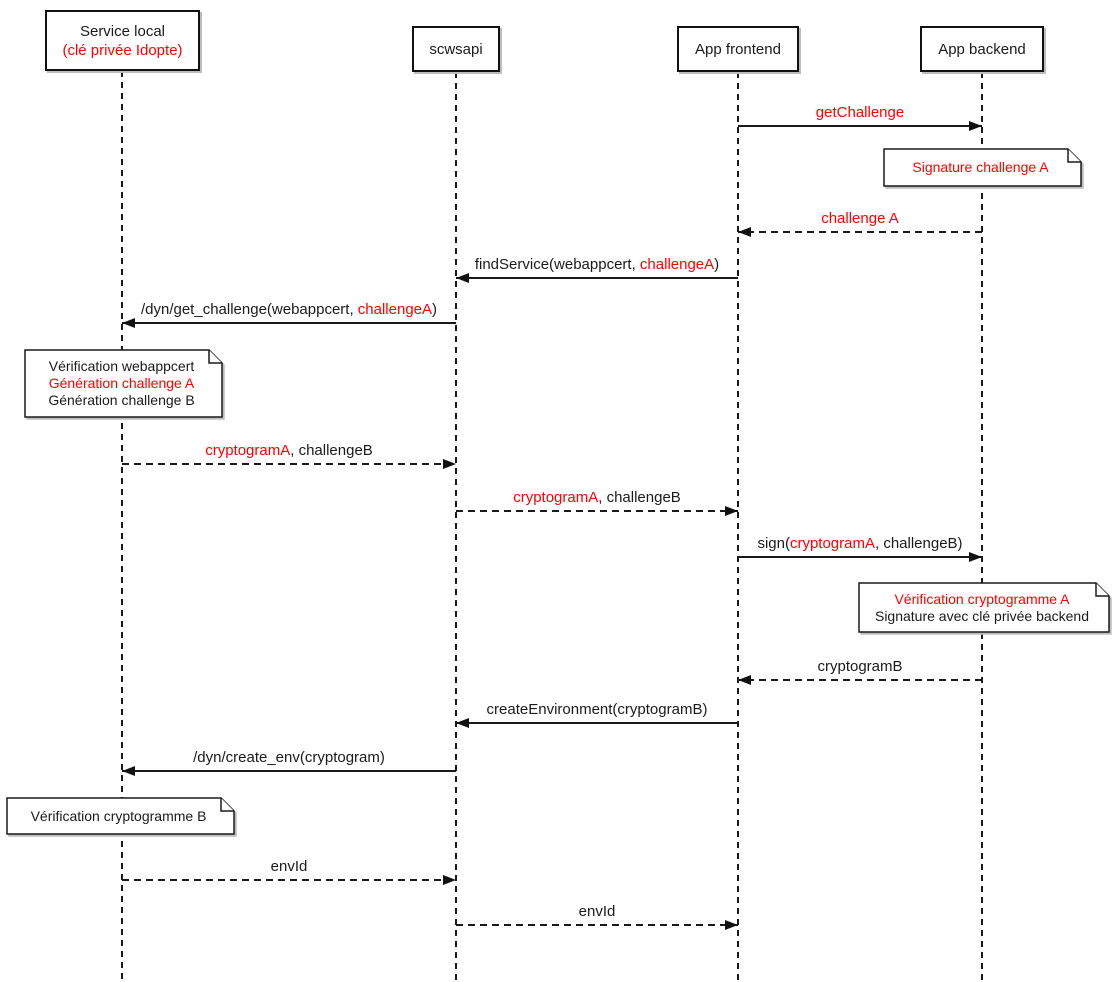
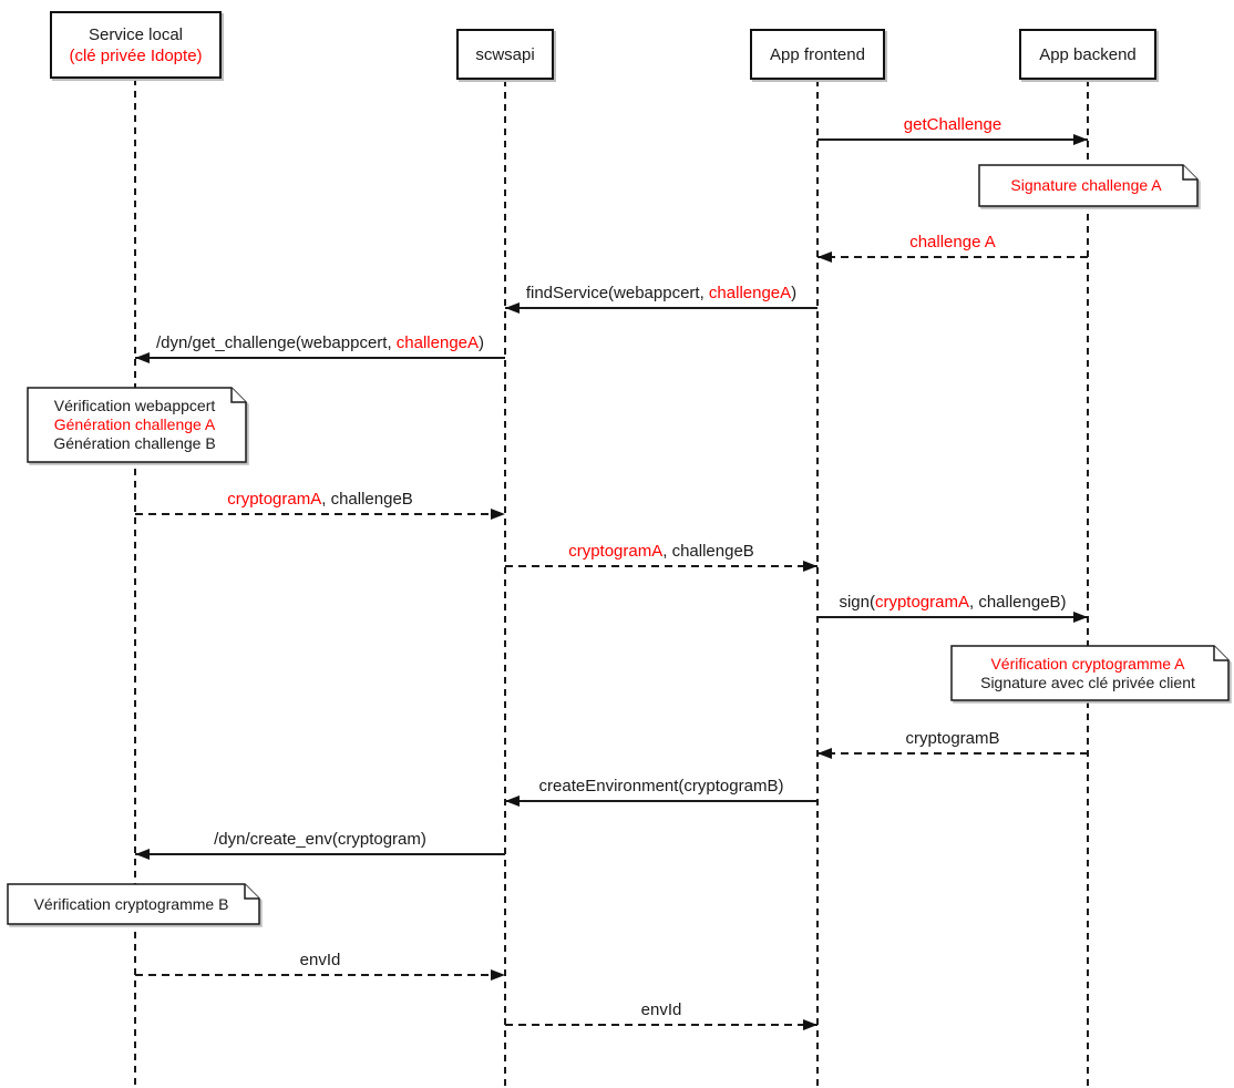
  Service local
  (clé privée Idopte)
  scwsapi
  App frontend
  App backend
  getChallenge
  challenge A
  findService(webappcert, challengeA)
  /dyn/get_challenge(webappcert, challengeA)
  cryptogramA, challengeB
  cryptogramA, challengeB
  sign(cryptogramA, challengeB)
  cryptogramB
  createEnvironment(cryptogramB)
  /dyn/create_env(cryptogram)
  envId
  envId
  Signature challenge A
  Vérification webappcert
  Génération challenge A
  Génération challenge B
  Vérification cryptogramme A
- Signature avec clé privée backend
+ Signature avec clé privée client
  Vérification cryptogramme B
